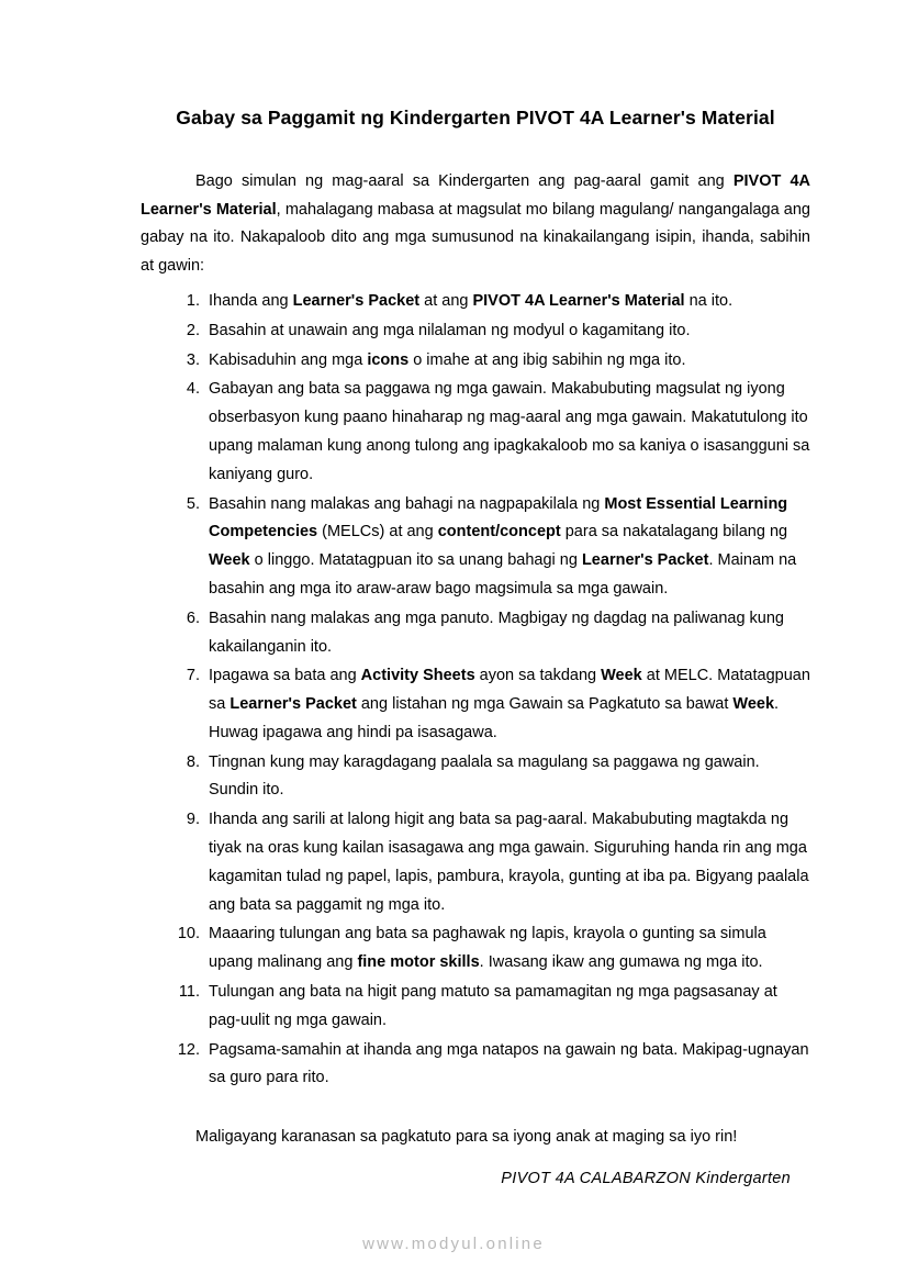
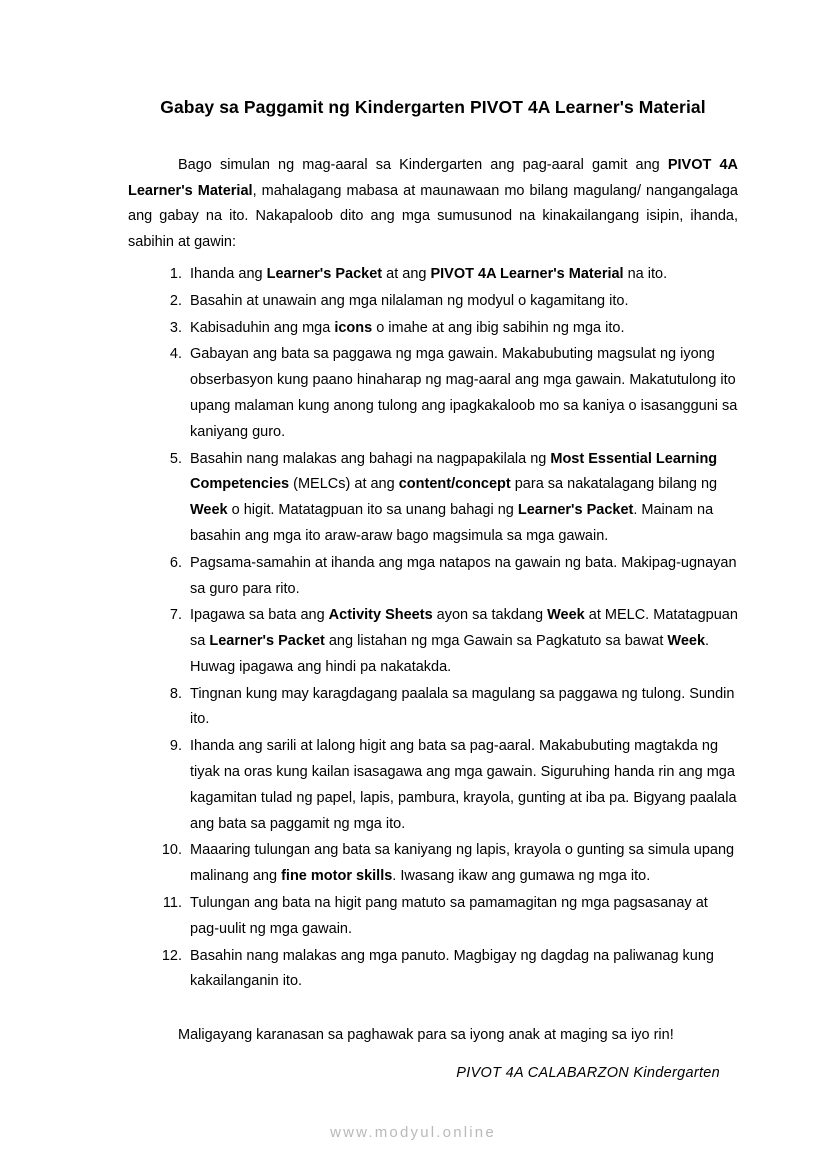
  Gabay sa Paggamit ng Kindergarten PIVOT 4A Learner's Material
- Bago simulan ng mag-aaral sa Kindergarten ang pag-aaral gamit ang PIVOT 4A Learner's Material, mahalagang mabasa at magsulat mo bilang magulang/ nangangalaga ang gabay na ito. Nakapaloob dito ang mga sumusunod na kinakailangang isipin, ihanda, sabihin at gawin:
+ Bago simulan ng mag-aaral sa Kindergarten ang pag-aaral gamit ang PIVOT 4A Learner's Material, mahalagang mabasa at maunawaan mo bilang magulang/ nangangalaga ang gabay na ito. Nakapaloob dito ang mga sumusunod na kinakailangang isipin, ihanda, sabihin at gawin:
  Ihanda ang Learner's Packet at ang PIVOT 4A Learner's Material na ito.
  Basahin at unawain ang mga nilalaman ng modyul o kagamitang ito.
  Kabisaduhin ang mga icons o imahe at ang ibig sabihin ng mga ito.
  Gabayan ang bata sa paggawa ng mga gawain. Makabubuting magsulat ng iyong obserbasyon kung paano hinaharap ng mag-aaral ang mga gawain. Makatutulong ito upang malaman kung anong tulong ang ipagkakaloob mo sa kaniya o isasangguni sa kaniyang guro.
- Basahin nang malakas ang bahagi na nagpapakilala ng Most Essential Learning Competencies (MELCs) at ang content/concept para sa nakatalagang bilang ng Week o linggo. Matatagpuan ito sa unang bahagi ng Learner's Packet. Mainam na basahin ang mga ito araw-araw bago magsimula sa mga gawain.
+ Basahin nang malakas ang bahagi na nagpapakilala ng Most Essential Learning Competencies (MELCs) at ang content/concept para sa nakatalagang bilang ng Week o higit. Matatagpuan ito sa unang bahagi ng Learner's Packet. Mainam na basahin ang mga ito araw-araw bago magsimula sa mga gawain.
- Basahin nang malakas ang mga panuto. Magbigay ng dagdag na paliwanag kung kakailanganin ito.
+ Pagsama-samahin at ihanda ang mga natapos na gawain ng bata. Makipag-ugnayan sa guro para rito.
- Ipagawa sa bata ang Activity Sheets ayon sa takdang Week at MELC. Matatagpuan sa Learner's Packet ang listahan ng mga Gawain sa Pagkatuto sa bawat Week. Huwag ipagawa ang hindi pa isasagawa.
+ Ipagawa sa bata ang Activity Sheets ayon sa takdang Week at MELC. Matatagpuan sa Learner's Packet ang listahan ng mga Gawain sa Pagkatuto sa bawat Week. Huwag ipagawa ang hindi pa nakatakda.
- Tingnan kung may karagdagang paalala sa magulang sa paggawa ng gawain. Sundin ito.
+ Tingnan kung may karagdagang paalala sa magulang sa paggawa ng tulong. Sundin ito.
  Ihanda ang sarili at lalong higit ang bata sa pag-aaral. Makabubuting magtakda ng tiyak na oras kung kailan isasagawa ang mga gawain. Siguruhing handa rin ang mga kagamitan tulad ng papel, lapis, pambura, krayola, gunting at iba pa. Bigyang paalala ang bata sa paggamit ng mga ito.
- Maaaring tulungan ang bata sa paghawak ng lapis, krayola o gunting sa simula upang malinang ang fine motor skills. Iwasang ikaw ang gumawa ng mga ito.
+ Maaaring tulungan ang bata sa kaniyang ng lapis, krayola o gunting sa simula upang malinang ang fine motor skills. Iwasang ikaw ang gumawa ng mga ito.
  Tulungan ang bata na higit pang matuto sa pamamagitan ng mga pagsasanay at pag-uulit ng mga gawain.
- Pagsama-samahin at ihanda ang mga natapos na gawain ng bata. Makipag-ugnayan sa guro para rito.
+ Basahin nang malakas ang mga panuto. Magbigay ng dagdag na paliwanag kung kakailanganin ito.
- Maligayang karanasan sa pagkatuto para sa iyong anak at maging sa iyo rin!
+ Maligayang karanasan sa paghawak para sa iyong anak at maging sa iyo rin!
  PIVOT 4A CALABARZON Kindergarten
  www.modyul.online
